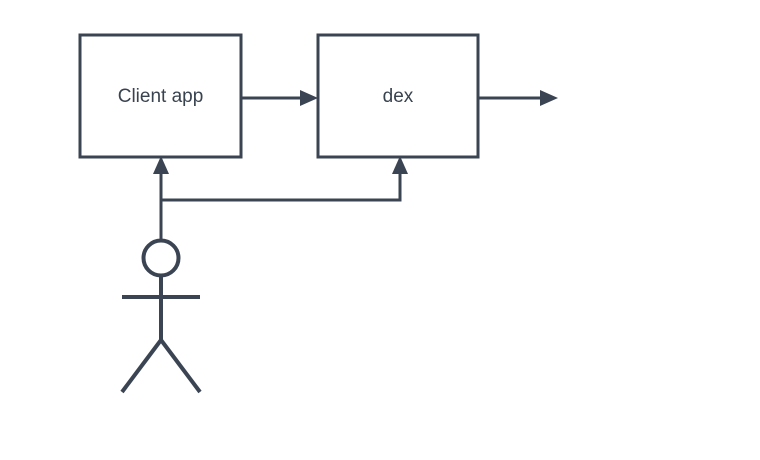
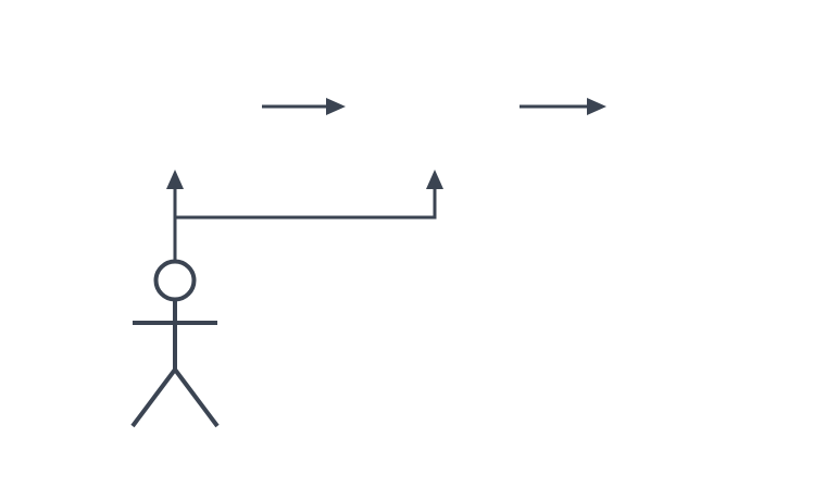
- Client app
- dex
